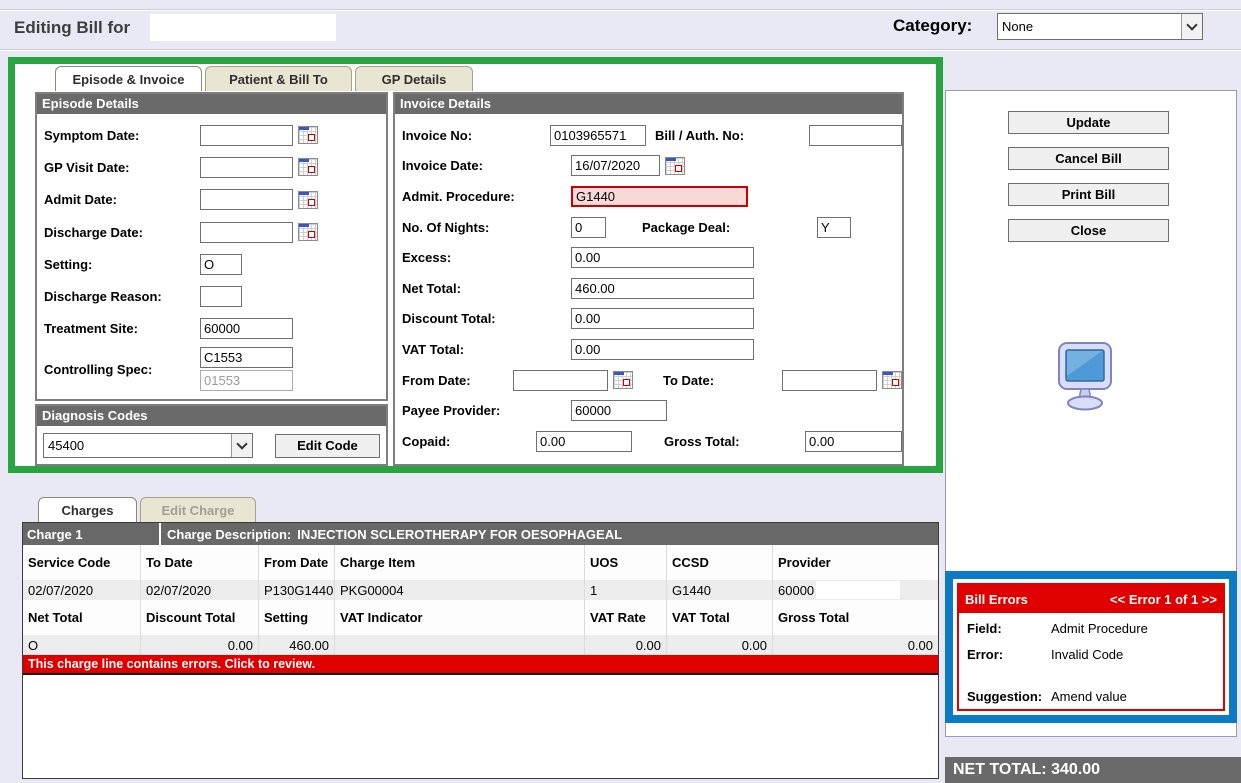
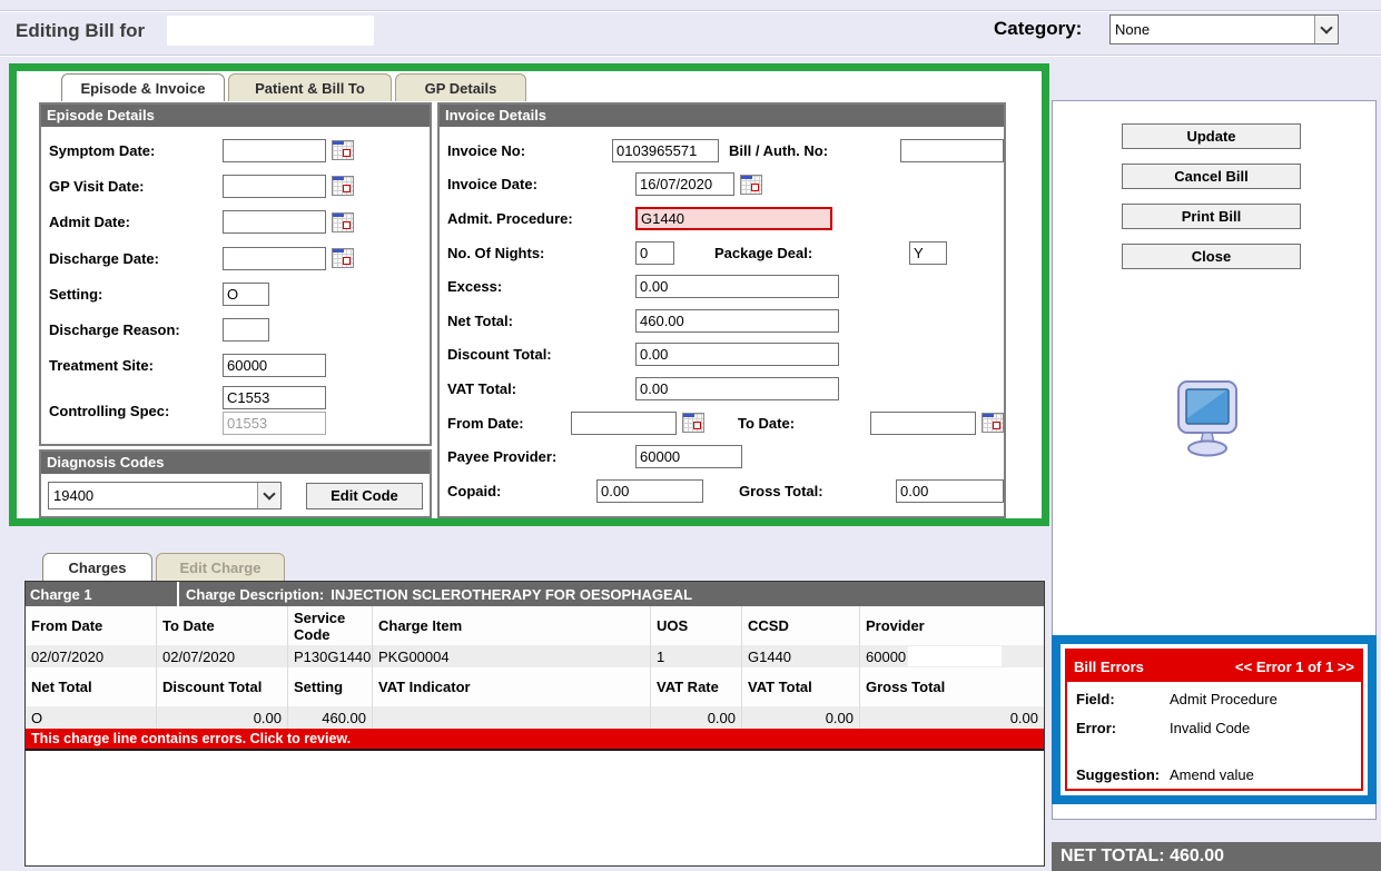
  Editing Bill for
  Category:
  None
  Episode & Invoice
  Patient & Bill To
  GP Details
  Episode Details
  Symptom Date:
  GP Visit Date:
  Admit Date:
  Discharge Date:
  Setting:
  O
  Discharge Reason:
  Treatment Site:
  60000
  Controlling Spec:
  C1553
  01553
  Diagnosis Codes
- 45400
+ 19400
  Edit Code
  Invoice Details
  Invoice No:
  0103965571
  Bill / Auth. No:
  Invoice Date:
  16/07/2020
  Admit. Procedure:
  G1440
  No. Of Nights:
  0
  Package Deal:
  Y
  Excess:
  0.00
  Net Total:
  460.00
  Discount Total:
  0.00
  VAT Total:
  0.00
  From Date:
  To Date:
  Payee Provider:
  60000
  Copaid:
  0.00
  Gross Total:
  0.00
  Update
  Cancel Bill
  Print Bill
  Close
  Charges
  Edit Charge
  Charge 1
  Charge Description:
  INJECTION SCLEROTHERAPY FOR OESOPHAGEAL
- Service Code
+ From Date
  To Date
- From Date
+ Service Code
  Charge Item
  UOS
  CCSD
  Provider
  02/07/2020
  02/07/2020
  P130G1440
  PKG00004
  1
  G1440
  60000
  Net Total
  Discount Total
  Setting
  VAT Indicator
  VAT Rate
  VAT Total
  Gross Total
  O
  0.00
  460.00
  0.00
  0.00
  0.00
  This charge line contains errors. Click to review.
  Bill Errors
  << Error 1 of 1 >>
  Field:
  Admit Procedure
  Error:
  Invalid Code
  Suggestion:
  Amend value
- NET TOTAL: 340.00
+ NET TOTAL: 460.00
